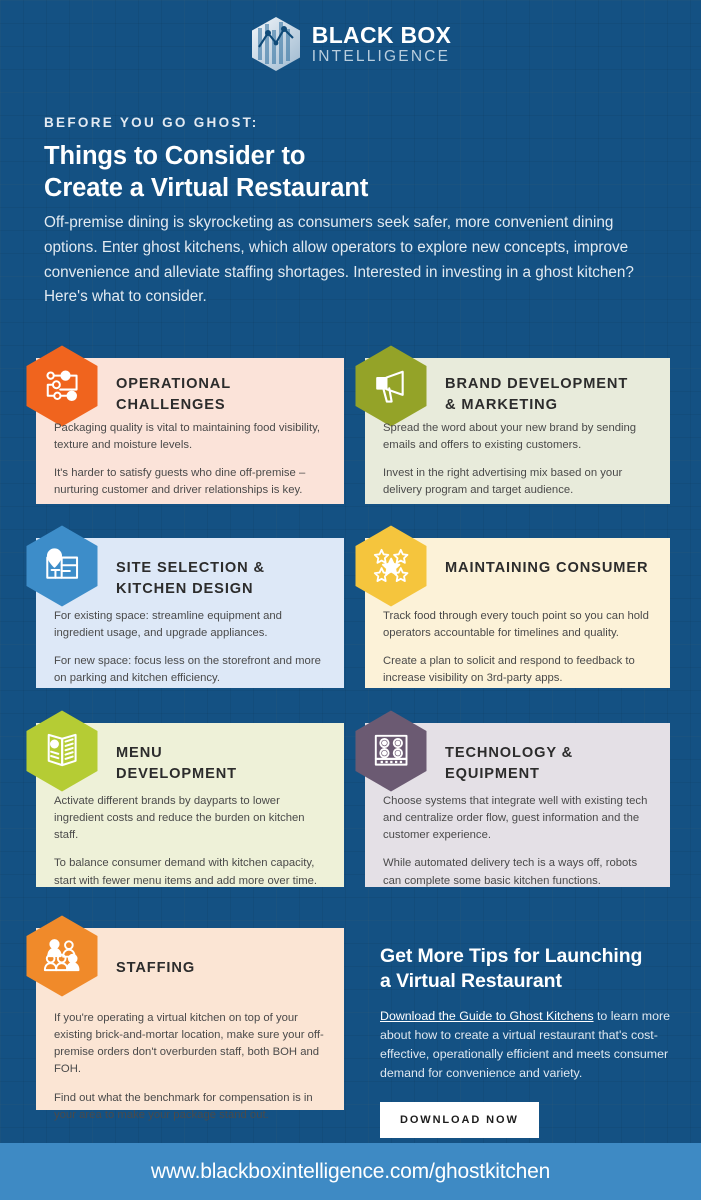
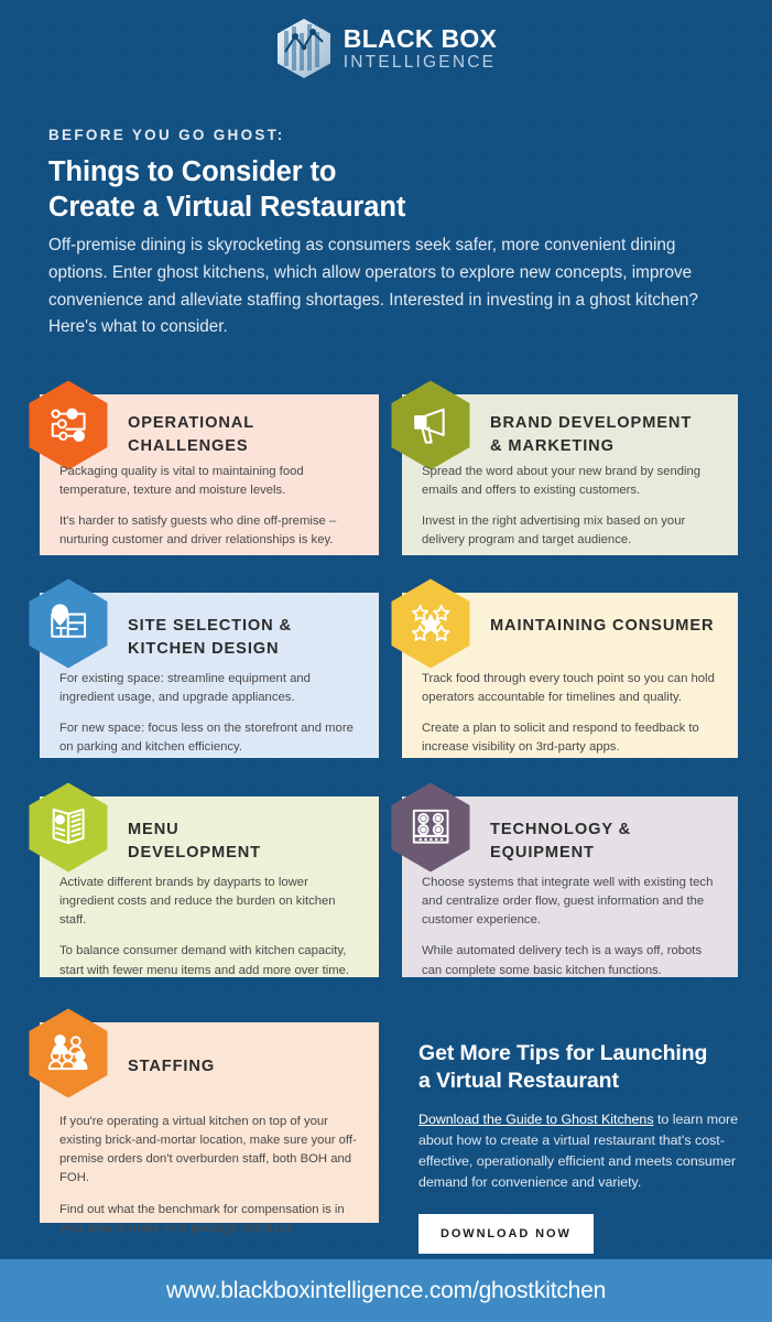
  BLACK BOX
  INTELLIGENCE
  BEFORE YOU GO GHOST:
  Things to Consider to
  Create a Virtual Restaurant
  Off-premise dining is skyrocketing as consumers seek safer, more convenient dining options. Enter ghost kitchens, which allow operators to explore new concepts, improve convenience and alleviate staffing shortages. Interested in investing in a ghost kitchen? Here's what to consider.
  OPERATIONAL
  CHALLENGES
- Packaging quality is vital to maintaining food visibility, texture and moisture levels.
+ Packaging quality is vital to maintaining food temperature, texture and moisture levels.
  It's harder to satisfy guests who dine off-premise – nurturing customer and driver relationships is key.
  BRAND DEVELOPMENT
  & MARKETING
  Spread the word about your new brand by sending emails and offers to existing customers.
  Invest in the right advertising mix based on your delivery program and target audience.
  SITE SELECTION &
  KITCHEN DESIGN
  For existing space: streamline equipment and ingredient usage, and upgrade appliances.
  For new space: focus less on the storefront and more on parking and kitchen efficiency.
  MAINTAINING CONSUMER
  Track food through every touch point so you can hold operators accountable for timelines and quality.
  Create a plan to solicit and respond to feedback to increase visibility on 3rd-party apps.
  MENU
  DEVELOPMENT
  Activate different brands by dayparts to lower ingredient costs and reduce the burden on kitchen staff.
  To balance consumer demand with kitchen capacity, start with fewer menu items and add more over time.
  TECHNOLOGY &
  EQUIPMENT
  Choose systems that integrate well with existing tech and centralize order flow, guest information and the customer experience.
  While automated delivery tech is a ways off, robots can complete some basic kitchen functions.
  STAFFING
  If you're operating a virtual kitchen on top of your existing brick-and-mortar location, make sure your off-premise orders don't overburden staff, both BOH and FOH.
  Find out what the benchmark for compensation is in your area to make your package stand out.
  Get More Tips for Launching
  a Virtual Restaurant
  Download the Guide to Ghost Kitchens to learn more about how to create a virtual restaurant that's cost-effective, operationally efficient and meets consumer demand for convenience and variety.
  DOWNLOAD NOW
  www.blackboxintelligence.com/ghostkitchen
